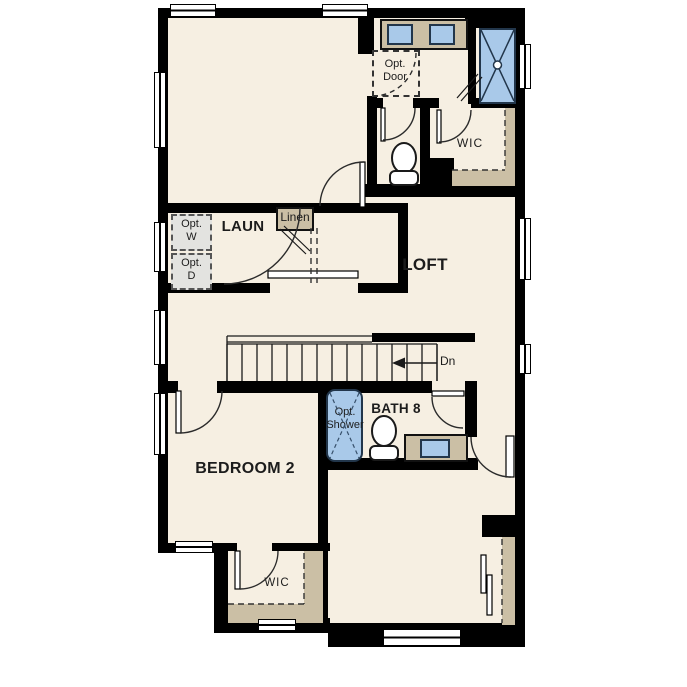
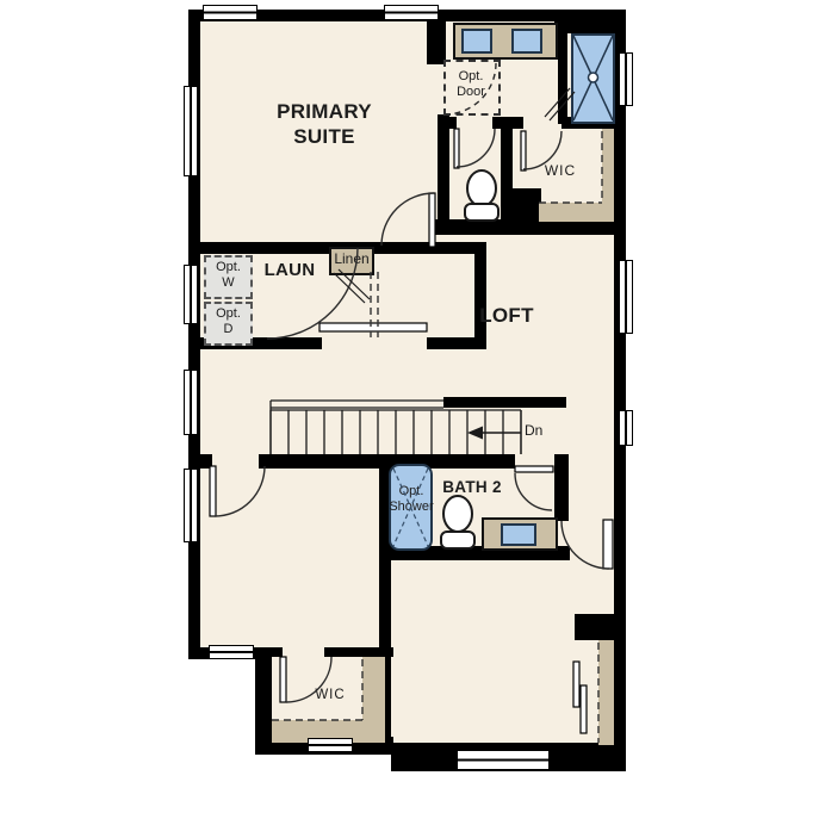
+ PRIMARY SUITE
  LOFT
  LAUN
- BEDROOM 2
- BATH 8
+ BATH 2
  WIC
  WIC
  Opt. Door
  Opt. W
  Opt. D
  Opt. Shower
  Linn
  Dn
